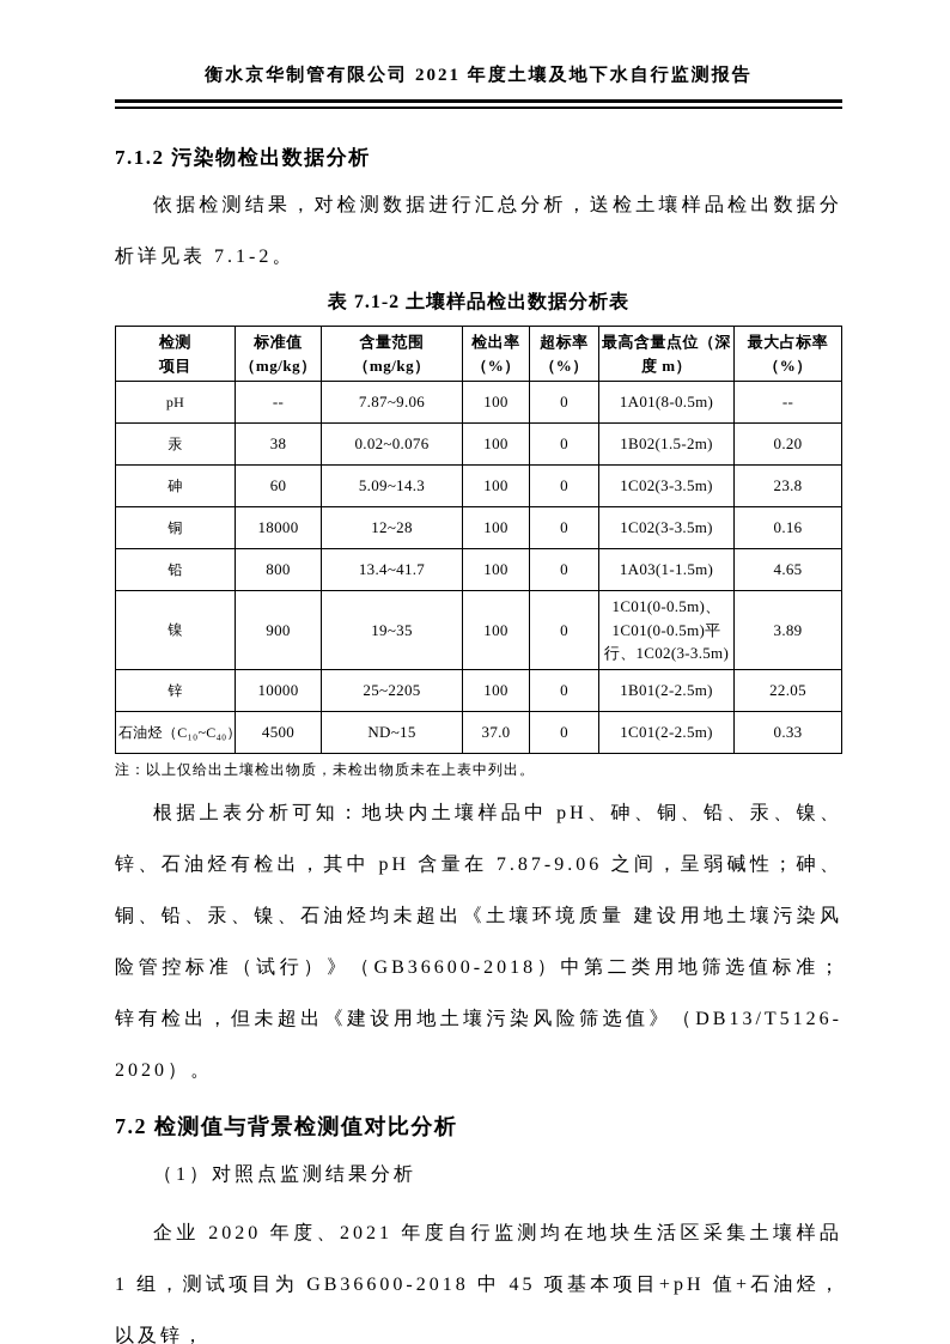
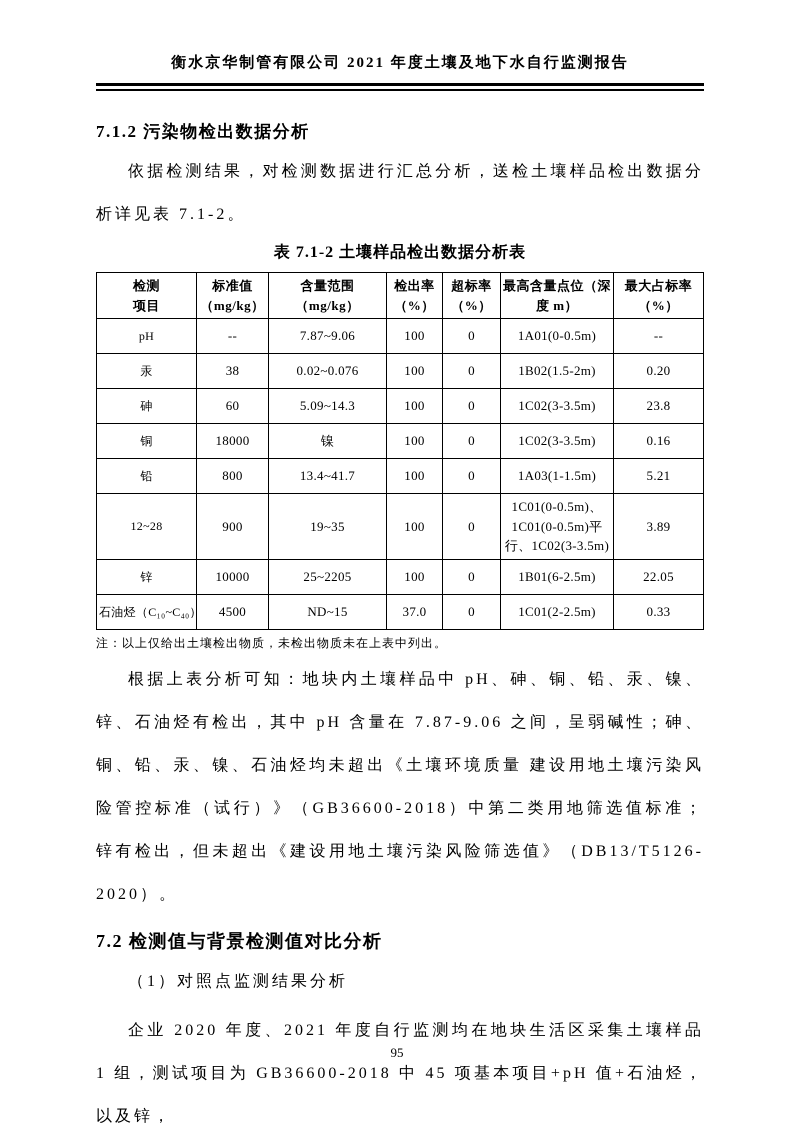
  衡水京华制管有限公司 2021 年度土壤及地下水自行监测报告
  7.1.2 污染物检出数据分析
  依据检测结果，对检测数据进行汇总分析，送检土壤样品检出数据分析详见表 7.1-2。
  表 7.1-2 土壤样品检出数据分析表
  检测 项目	标准值 （mg/kg）	含量范围 （mg/kg）	检出率 （%）	超标率 （%）	最高含量点位（深度 m）	最大占标率 （%）
- pH	--	7.87~9.06	100	0	1A01(8-0.5m)	--
+ pH	--	7.87~9.06	100	0	1A01(0-0.5m)	--
  汞	38	0.02~0.076	100	0	1B02(1.5-2m)	0.20
  砷	60	5.09~14.3	100	0	1C02(3-3.5m)	23.8
- 铜	18000	12~28	100	0	1C02(3-3.5m)	0.16
+ 铜	18000	镍	100	0	1C02(3-3.5m)	0.16
- 铅	800	13.4~41.7	100	0	1A03(1-1.5m)	4.65
+ 铅	800	13.4~41.7	100	0	1A03(1-1.5m)	5.21
- 镍	900	19~35	100	0	1C01(0-0.5m)、 1C01(0-0.5m)平 行、1C02(3-3.5m)	3.89
+ 12~28	900	19~35	100	0	1C01(0-0.5m)、 1C01(0-0.5m)平 行、1C02(3-3.5m)	3.89
- 锌	10000	25~2205	100	0	1B01(2-2.5m)	22.05
+ 锌	10000	25~2205	100	0	1B01(6-2.5m)	22.05
  石油烃（C₁₀~C₄₀）	4500	ND~15	37.0	0	1C01(2-2.5m)	0.33
  注：以上仅给出土壤检出物质，未检出物质未在上表中列出。
  根据上表分析可知：地块内土壤样品中 pH、砷、铜、铅、汞、镍、锌、石油烃有检出，其中 pH 含量在 7.87-9.06 之间，呈弱碱性；砷、铜、铅、汞、镍、石油烃均未超出《土壤环境质量 建设用地土壤污染风险管控标准（试行）》（GB36600-2018）中第二类用地筛选值标准；锌有检出，但未超出《建设用地土壤污染风险筛选值》（DB13/T5126-2020）。
  7.2 检测值与背景检测值对比分析
  （1）对照点监测结果分析
  企业 2020 年度、2021 年度自行监测均在地块生活区采集土壤样品 1 组，测试项目为 GB36600-2018 中 45 项基本项目+pH 值+石油烃，以及锌，
+ 95
